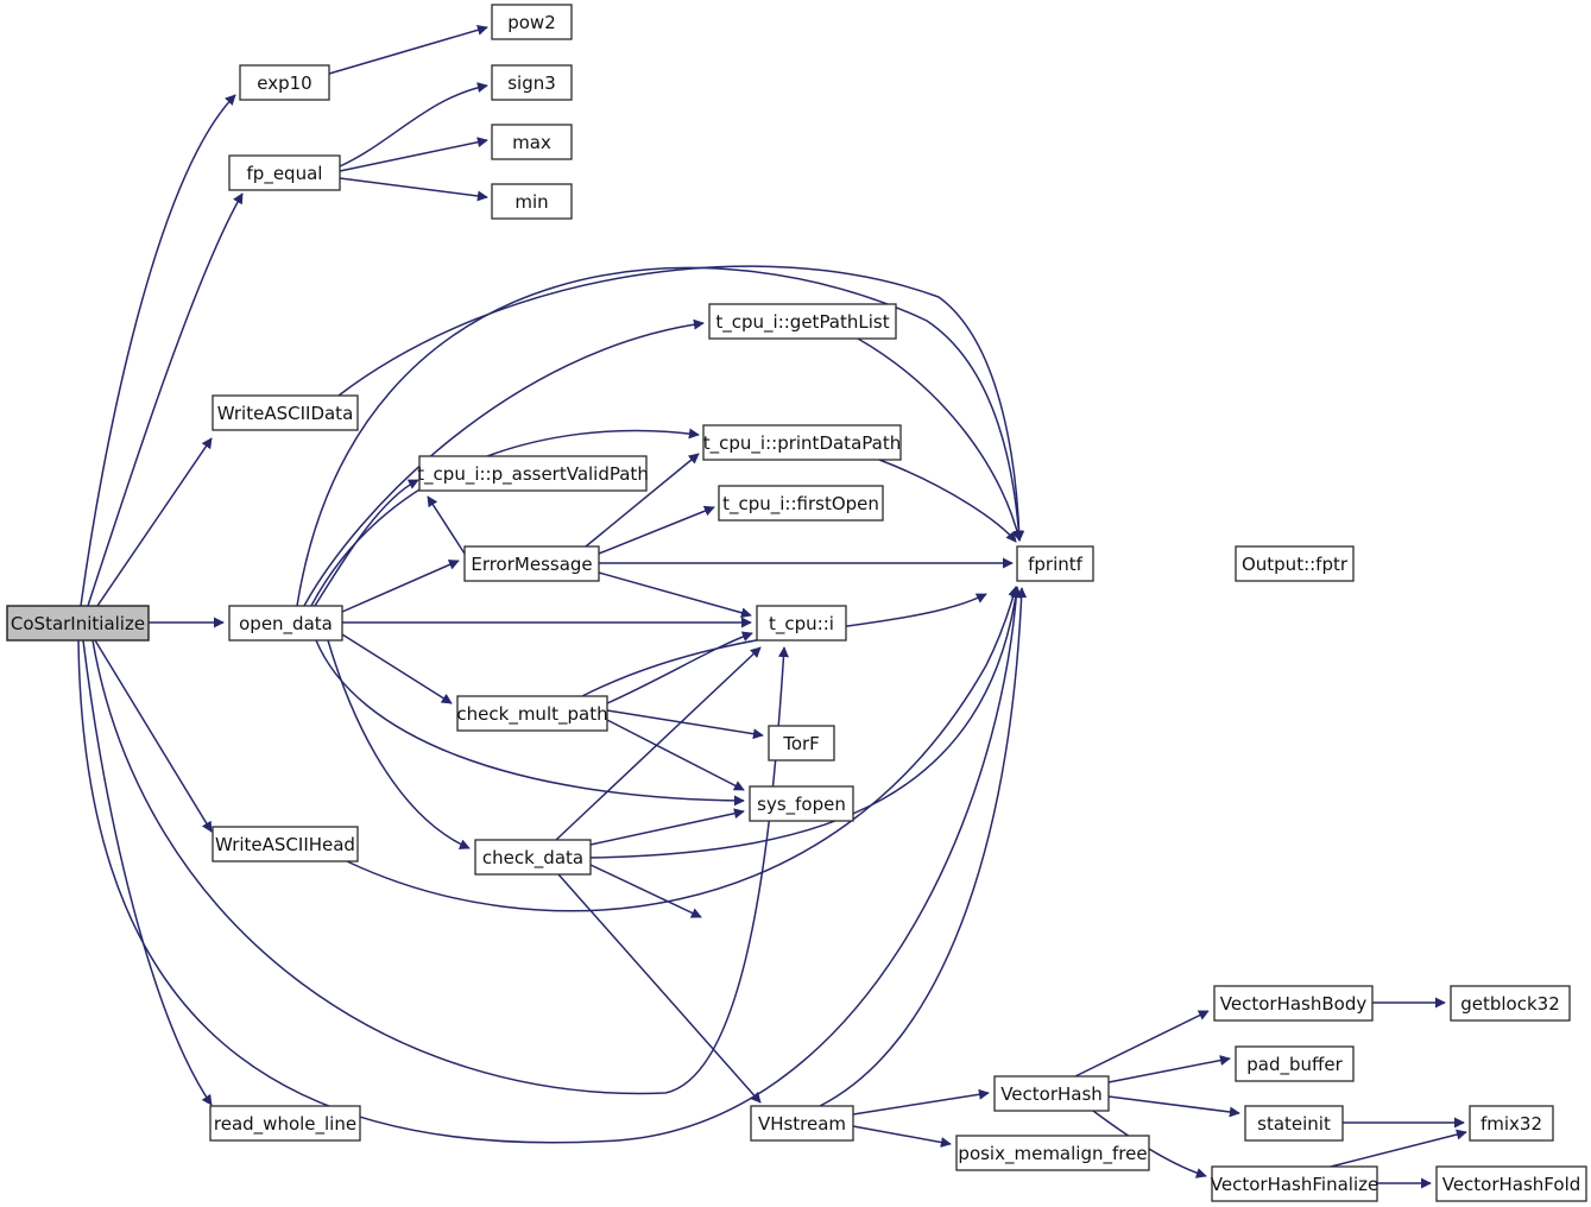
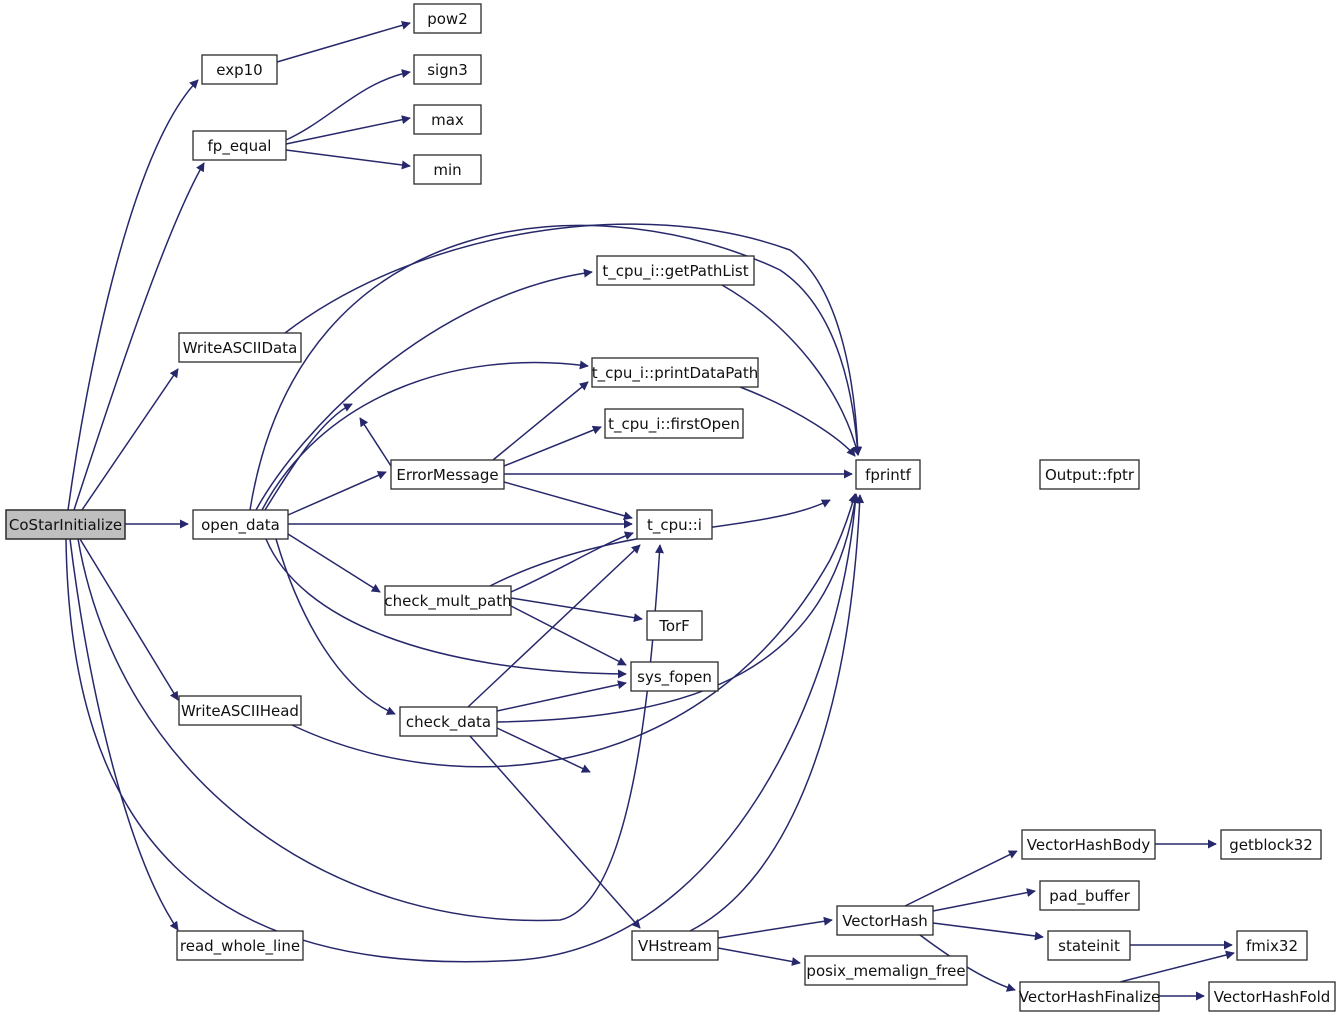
  pow2
  exp10
  sign3
  max
  fp_equal
  min
  t_cpu_i::getPathList
  WriteASCIIData
  t_cpu_i::printDataPath
- t_cpu_i::p_assertValidPath
  t_cpu_i::firstOpen
  ErrorMessage
  fprintf
  Output::fptr
  CoStarInitialize
  open_data
  t_cpu::i
  check_mult_path
  TorF
  sys_fopen
  WriteASCIIHead
  check_data
  VectorHashBody
  getblock32
  pad_buffer
  VectorHash
  read_whole_line
  VHstream
  stateinit
  fmix32
  posix_memalign_free
  VectorHashFinalize
  VectorHashFold
